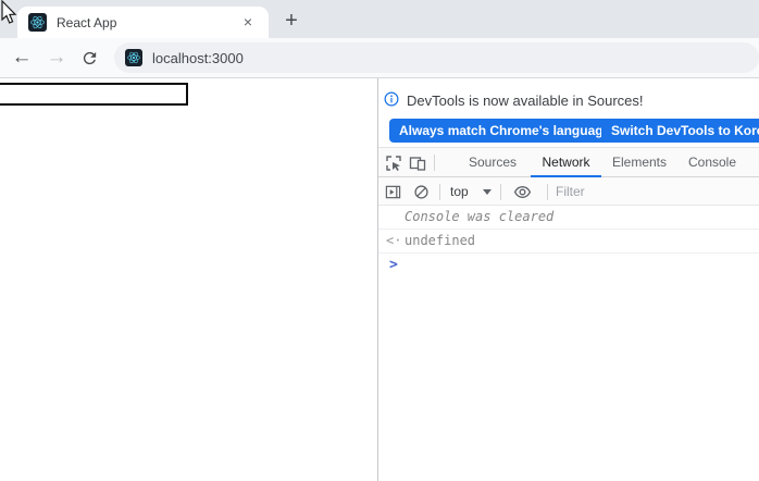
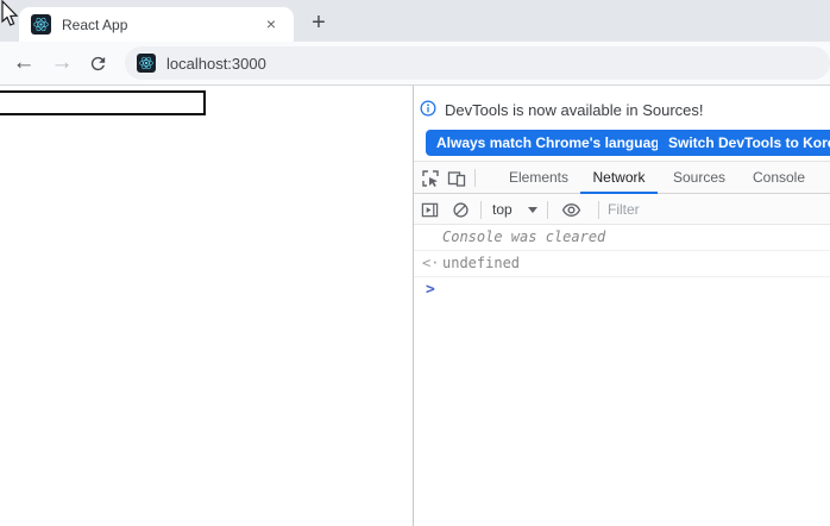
  React App
  ×
  +
  ←
  →
  localhost:3000
  DevTools is now available in Sources!
  Always match Chrome's languag
  Switch DevTools to Kor
- Sources
+ Elements
  Network
- Elements
+ Sources
  Console
  top
  Filter
  Console was cleared
  <·
  undefined
  >
